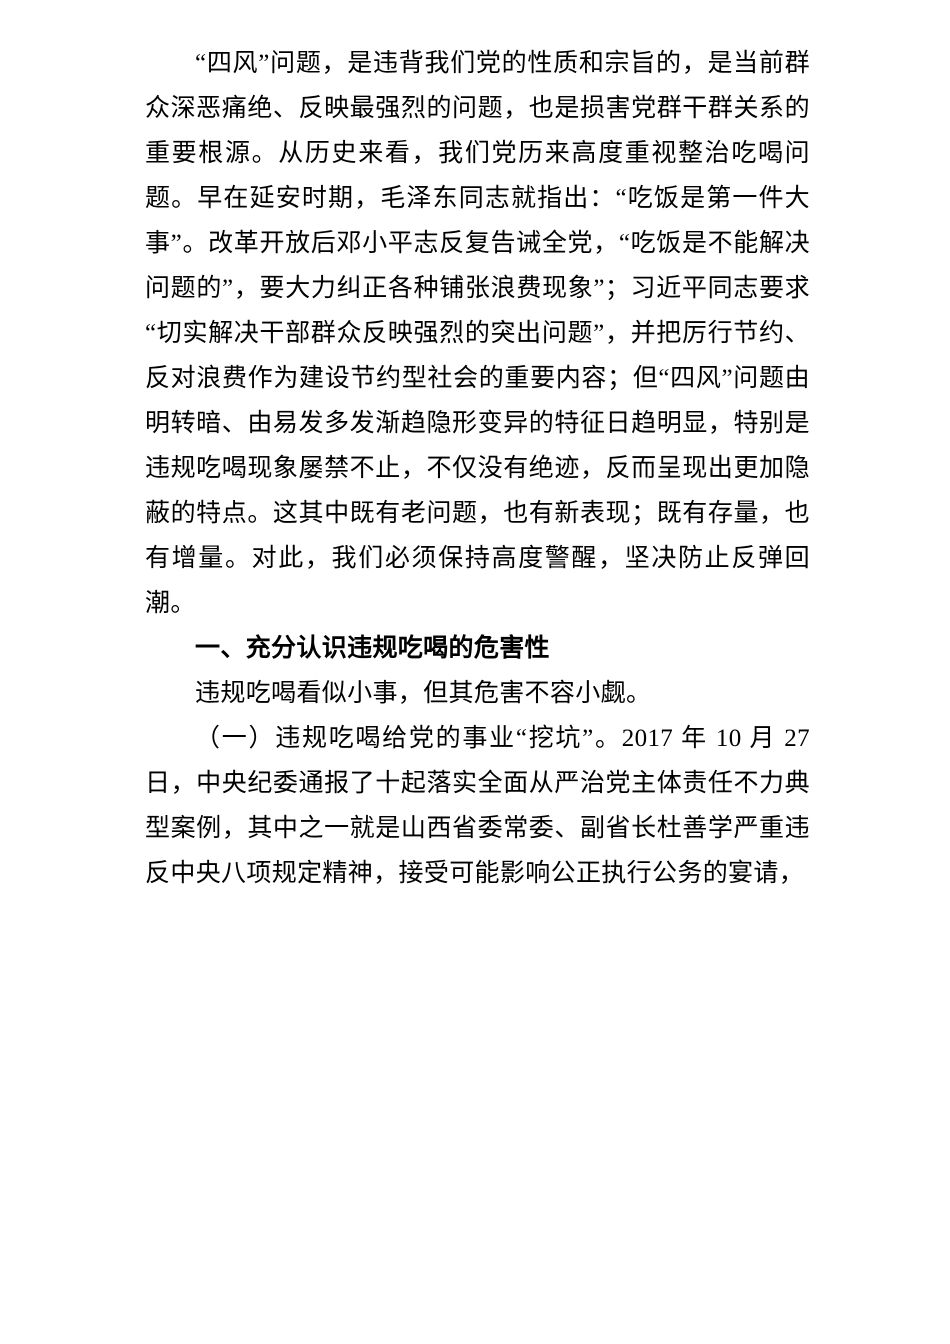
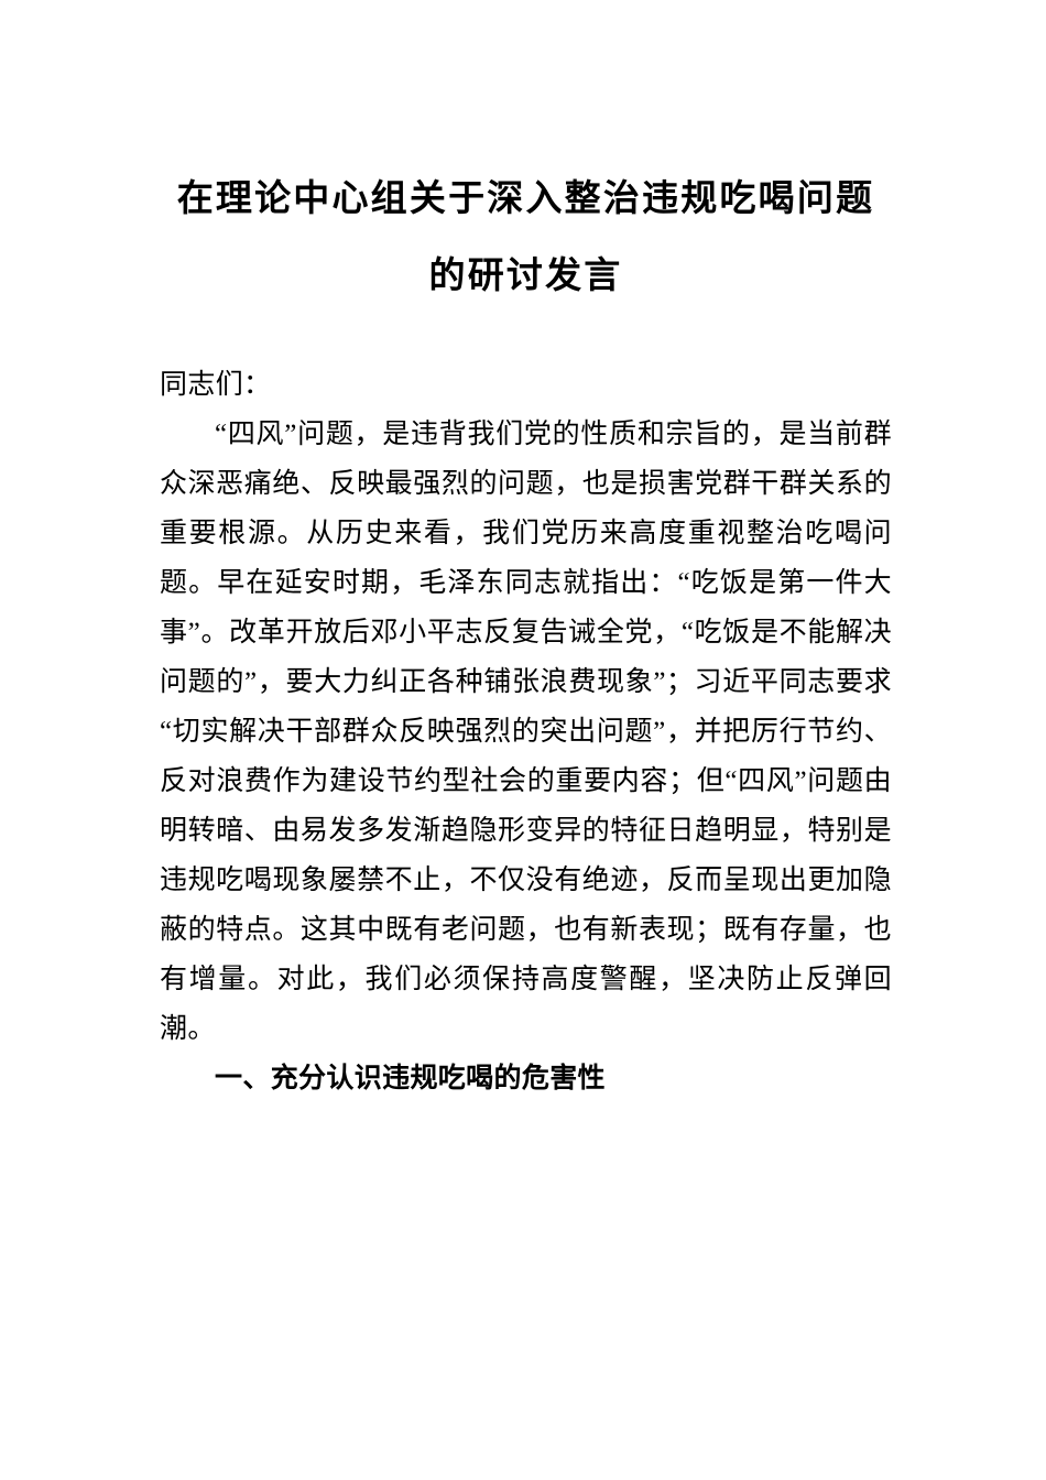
+ 在理论中心组关于深入整治违规吃喝问题的研讨发言
+ 同志们：
  “四风”问题，是违背我们党的性质和宗旨的，是当前群众深恶痛绝、反映最强烈的问题，也是损害党群干群关系的重要根源。从历史来看，我们党历来高度重视整治吃喝问题。早在延安时期，毛泽东同志就指出：“吃饭是第一件大事”。改革开放后邓小平志反复告诫全党，“吃饭是不能解决问题的”，要大力纠正各种铺张浪费现象”；习近平同志要求“切实解决干部群众反映强烈的突出问题”，并把厉行节约、反对浪费作为建设节约型社会的重要内容；但“四风”问题由明转暗、由易发多发渐趋隐形变异的特征日趋明显，特别是违规吃喝现象屡禁不止，不仅没有绝迹，反而呈现出更加隐蔽的特点。这其中既有老问题，也有新表现；既有存量，也有增量。对此，我们必须保持高度警醒，坚决防止反弹回潮。
  一、充分认识违规吃喝的危害性
- 违规吃喝看似小事，但其危害不容小觑。
- （一）违规吃喝给党的事业“挖坑”。2017 年 10 月 27 日，中央纪委通报了十起落实全面从严治党主体责任不力典型案例，其中之一就是山西省委常委、副省长杜善学严重违反中央八项规定精神，接受可能影响公正执行公务的宴请，
